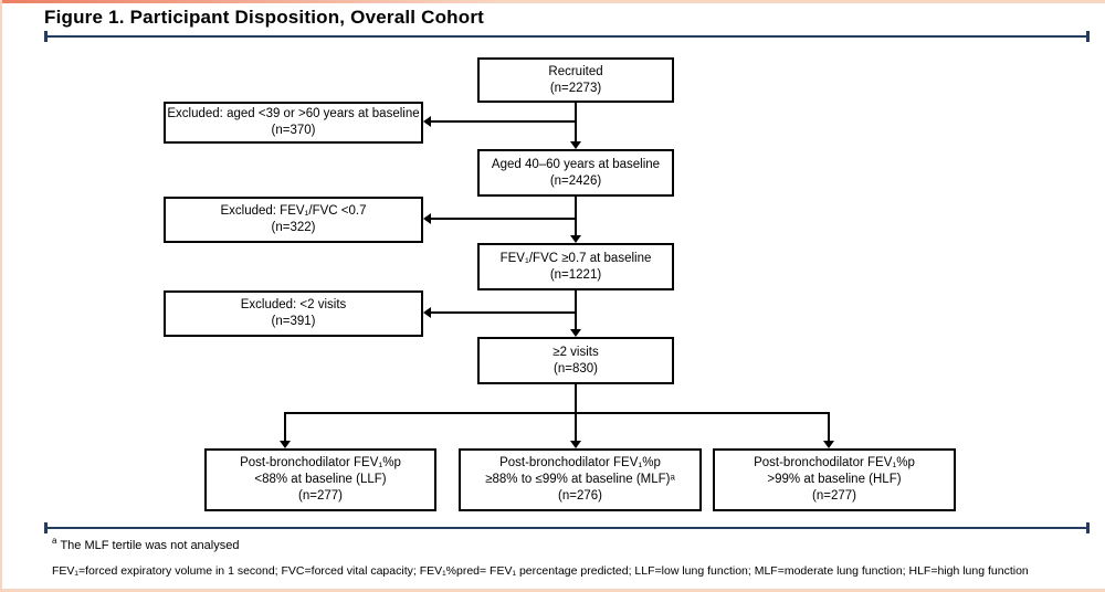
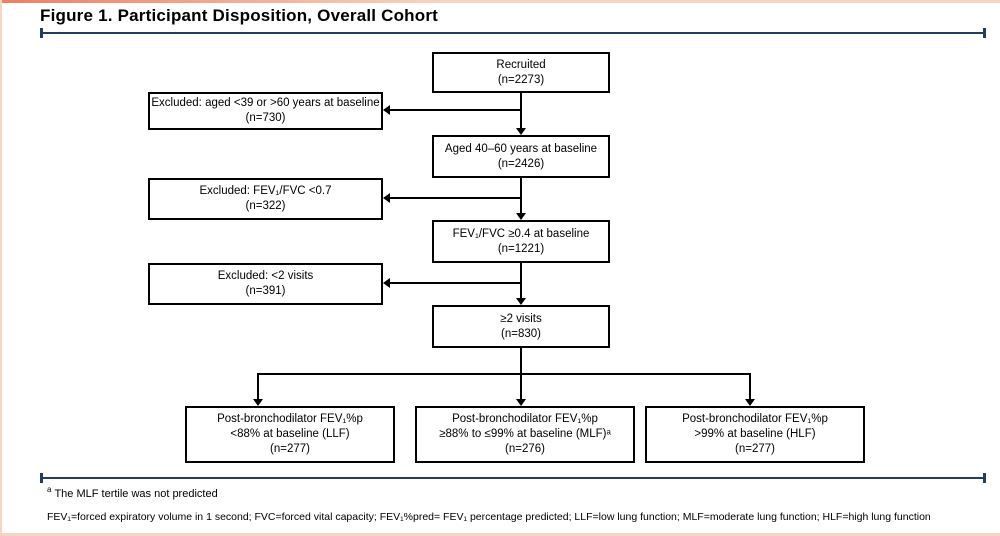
  Figure 1. Participant Disposition, Overall Cohort
  Recruited
  (n=2273)
  Aged 40–60 years at baseline
  (n=2426)
- FEV₁/FVC ≥0.7 at baseline
+ FEV₁/FVC ≥0.4 at baseline
  (n=1221)
  ≥2 visits
  (n=830)
  Excluded: aged <39 or >60 years at baseline
- (n=370)
+ (n=730)
  Excluded: FEV₁/FVC <0.7
  (n=322)
  Excluded: <2 visits
  (n=391)
  Post-bronchodilator FEV₁%p
  <88% at baseline (LLF)
  (n=277)
  Post-bronchodilator FEV₁%p
  ≥88% to ≤99% at baseline (MLF)ᵃ
  (n=276)
  Post-bronchodilator FEV₁%p
  >99% at baseline (HLF)
  (n=277)
- a The MLF tertile was not analysed
+ a The MLF tertile was not predicted
  FEV₁=forced expiratory volume in 1 second; FVC=forced vital capacity; FEV₁%pred= FEV₁ percentage predicted; LLF=low lung function; MLF=moderate lung function; HLF=high lung function
